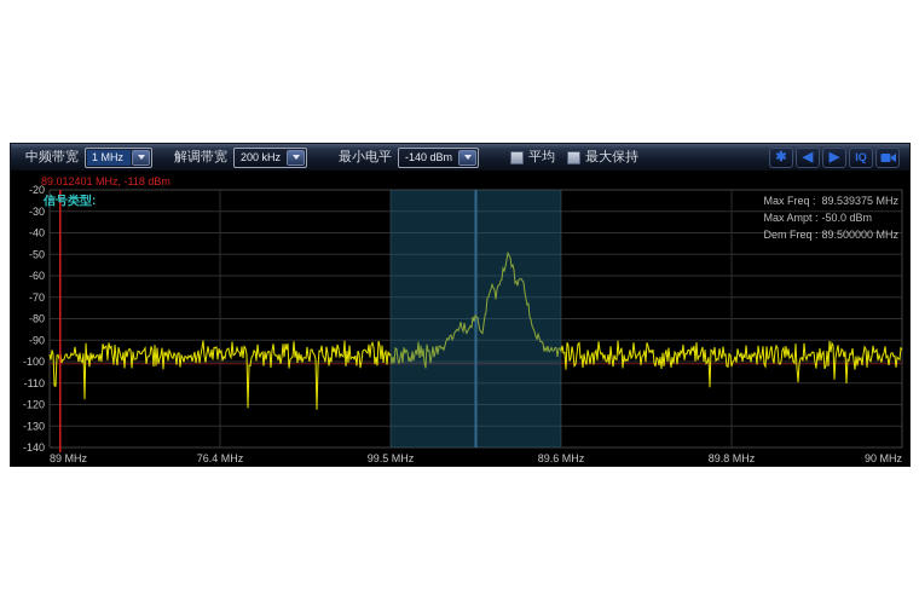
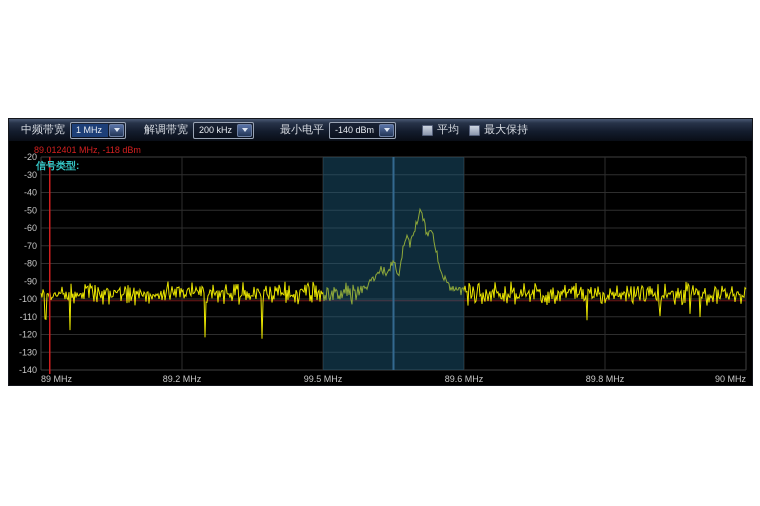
  中频带宽
  1 MHz
  解调带宽
  200 kHz
  最小电平
  -140 dBm
  平均
  最大保持
- ✱
- ◀
- ▶
- IQ
  -20
  -30
  -40
  -50
  -60
  -70
  -80
  -90
  -100
  -110
  -120
  -130
  -140
  89 MHz
- 76.4 MHz
+ 89.2 MHz
  99.5 MHz
  89.6 MHz
  89.8 MHz
  90 MHz
  89.012401 MHz, -118 dBm
  信号类型:
- Max Freq 89.539375 MHz
- Max Ampt -50.0 dBm
- Dem Freq 89.500000 MHz
